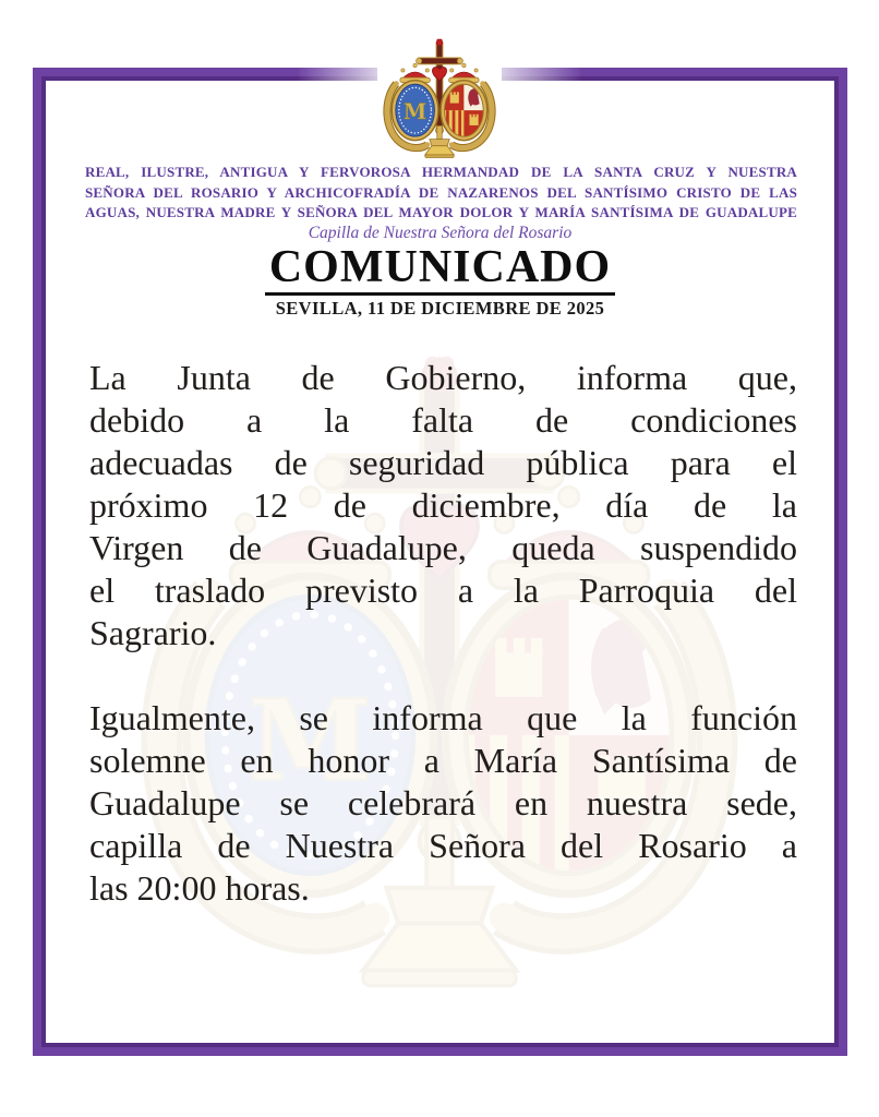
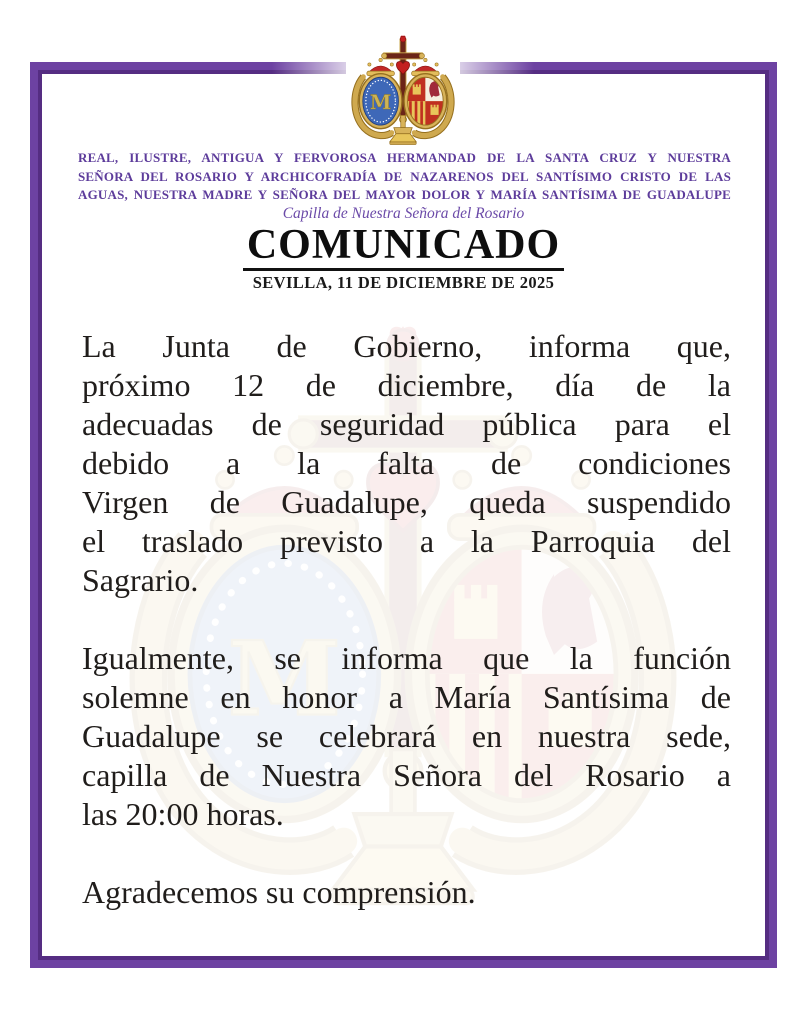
  REAL, ILUSTRE, ANTIGUA Y FERVOROSA HERMANDAD DE LA SANTA CRUZ Y NUESTRA
  SEÑORA DEL ROSARIO Y ARCHICOFRADÍA DE NAZARENOS DEL SANTÍSIMO CRISTO DE LAS
  AGUAS, NUESTRA MADRE Y SEÑORA DEL MAYOR DOLOR Y MARÍA SANTÍSIMA DE GUADALUPE
  Capilla de Nuestra Señora del Rosario
  COMUNICADO
  SEVILLA, 11 DE DICIEMBRE DE 2025
  La Junta de Gobierno, informa que,
- debido a la falta de condiciones
+ próximo 12 de diciembre, día de la
  adecuadas de seguridad pública para el
- próximo 12 de diciembre, día de la
+ debido a la falta de condiciones
  Virgen de Guadalupe, queda suspendido
  el traslado previsto a la Parroquia del
  Sagrario.
  Igualmente, se informa que la función
  solemne en honor a María Santísima de
  Guadalupe se celebrará en nuestra sede,
  capilla de Nuestra Señora del Rosario a
  las 20:00 horas.
+ Agradecemos su comprensión.
